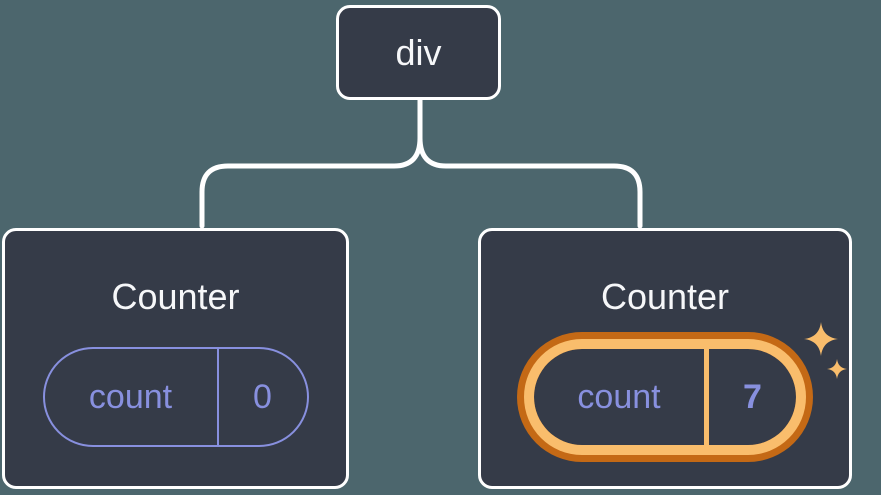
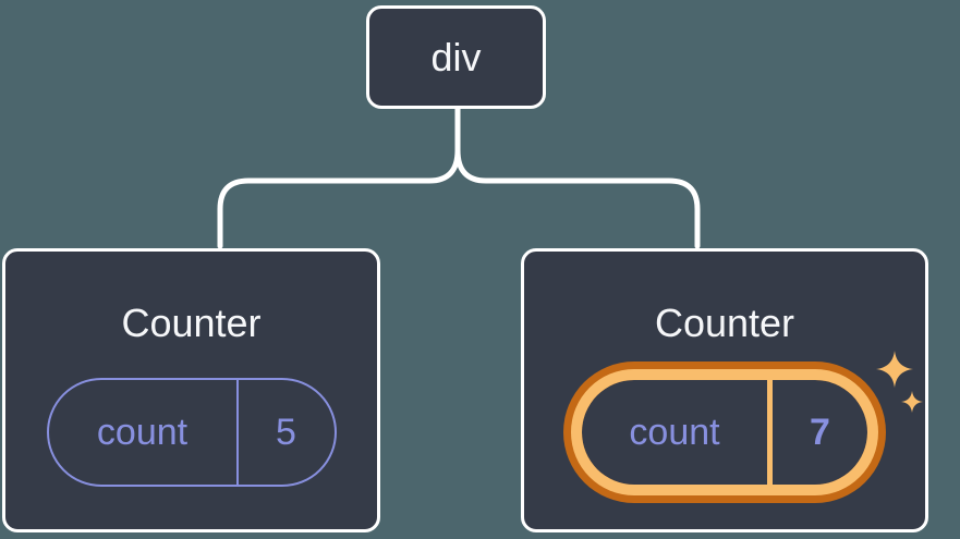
  div
  Counter
  count
- 0
+ 5
  Counter
  count
  7
